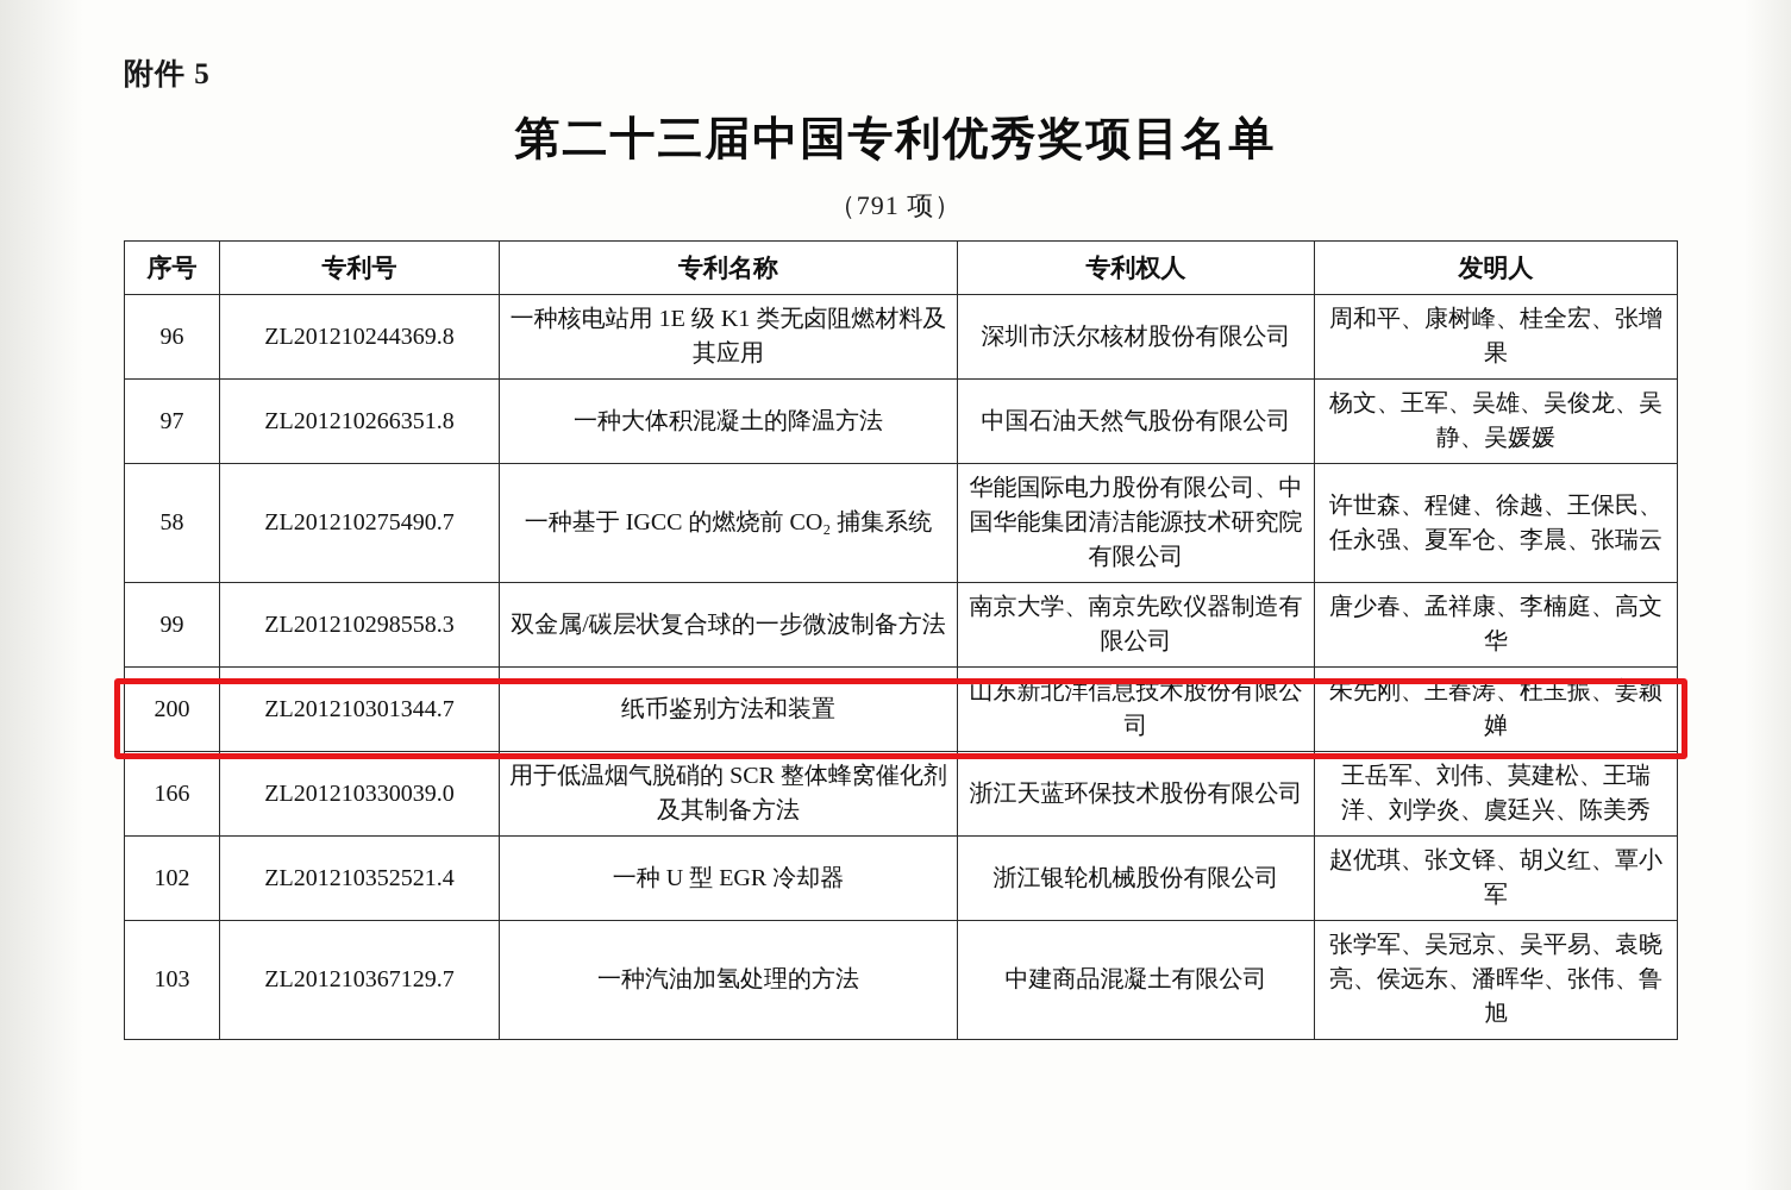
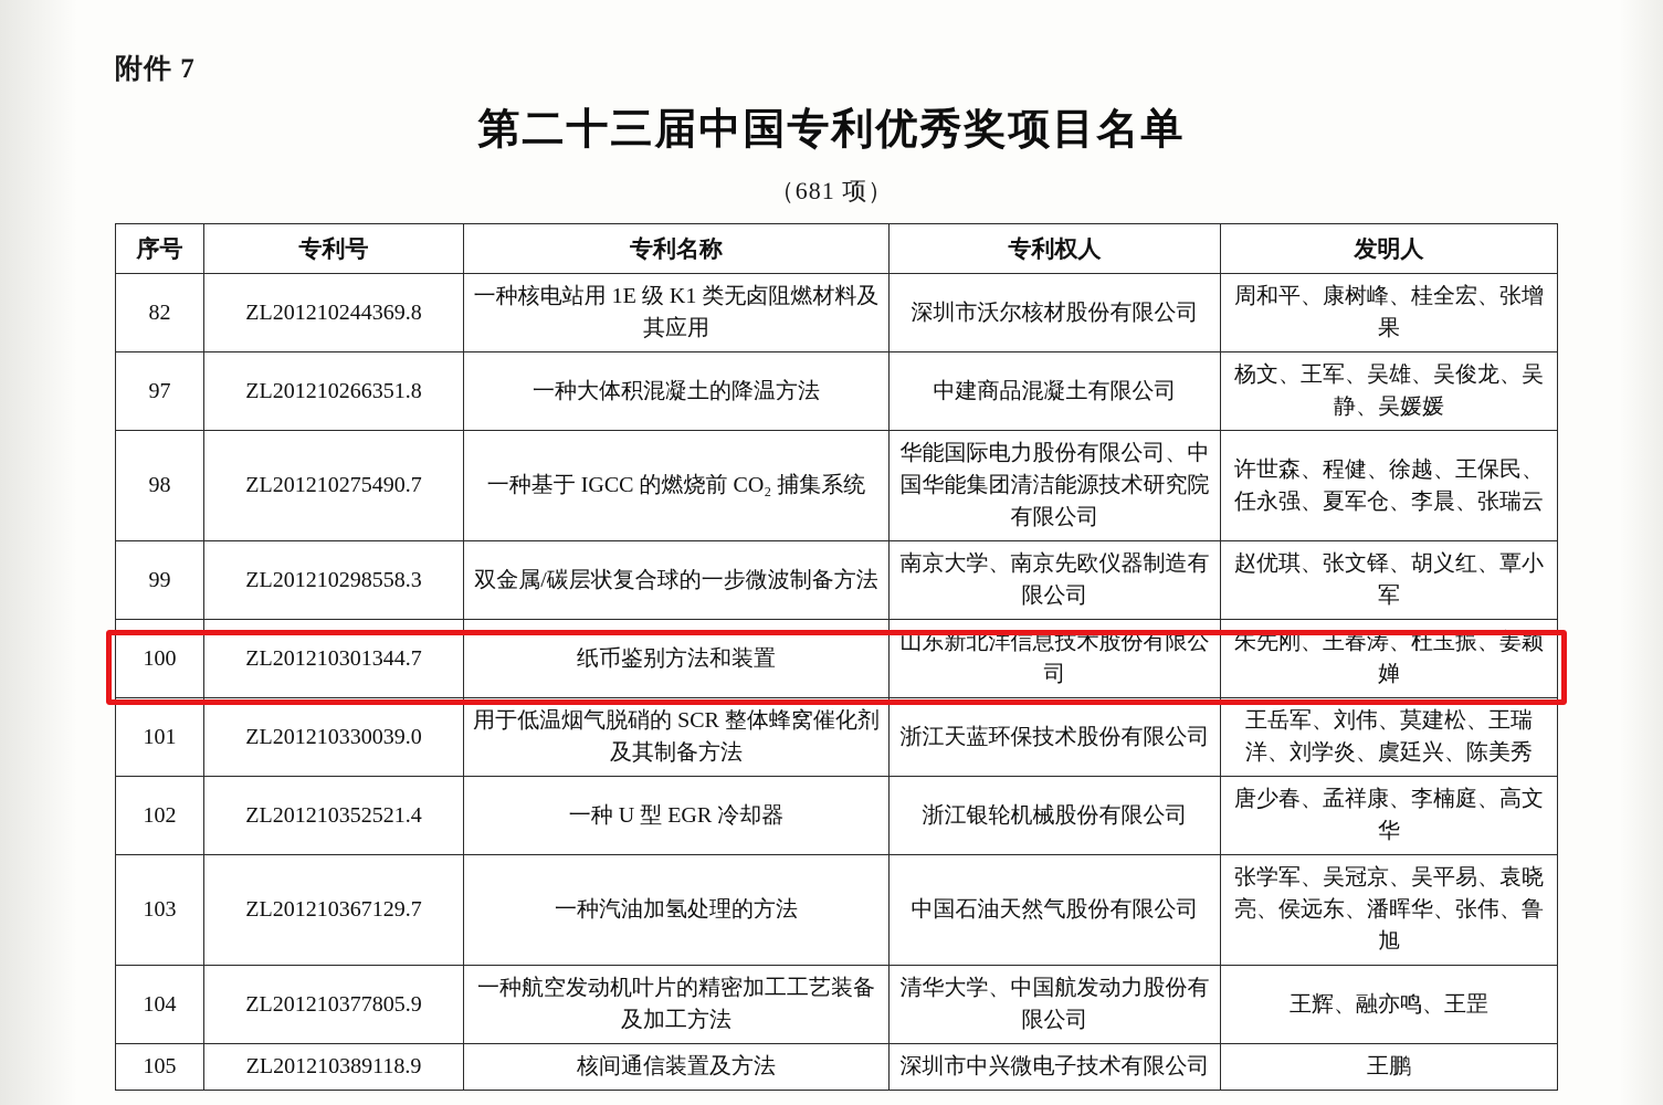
- 附件 5
+ 附件 7
  第二十三届中国专利优秀奖项目名单
- （791 项）
+ （681 项）
  序号	专利号	专利名称	专利权人	发明人
- 96	ZL201210244369.8	一种核电站用 1E 级 K1 类无卤阻燃材料及其应用	深圳市沃尔核材股份有限公司	周和平、康树峰、桂全宏、张增果
+ 82	ZL201210244369.8	一种核电站用 1E 级 K1 类无卤阻燃材料及其应用	深圳市沃尔核材股份有限公司	周和平、康树峰、桂全宏、张增果
- 97	ZL201210266351.8	一种大体积混凝土的降温方法	中国石油天然气股份有限公司	杨文、王军、吴雄、吴俊龙、吴静、吴媛媛
+ 97	ZL201210266351.8	一种大体积混凝土的降温方法	中建商品混凝土有限公司	杨文、王军、吴雄、吴俊龙、吴静、吴媛媛
- 58	ZL201210275490.7	一种基于 IGCC 的燃烧前 CO₂ 捕集系统	华能国际电力股份有限公司、中国华能集团清洁能源技术研究院有限公司	许世森、程健、徐越、王保民、任永强、夏军仓、李晨、张瑞云
+ 98	ZL201210275490.7	一种基于 IGCC 的燃烧前 CO₂ 捕集系统	华能国际电力股份有限公司、中国华能集团清洁能源技术研究院有限公司	许世森、程健、徐越、王保民、任永强、夏军仓、李晨、张瑞云
- 99	ZL201210298558.3	双金属/碳层状复合球的一步微波制备方法	南京大学、南京先欧仪器制造有限公司	唐少春、孟祥康、李楠庭、高文华
+ 99	ZL201210298558.3	双金属/碳层状复合球的一步微波制备方法	南京大学、南京先欧仪器制造有限公司	赵优琪、张文铎、胡义红、覃小军
- 200	ZL201210301344.7	纸币鉴别方法和装置	山东新北洋信息技术股份有限公司	朱先刚、王春涛、杜玉振、姜颖婵
+ 100	ZL201210301344.7	纸币鉴别方法和装置	山东新北洋信息技术股份有限公司	朱先刚、王春涛、杜玉振、姜颖婵
- 166	ZL201210330039.0	用于低温烟气脱硝的 SCR 整体蜂窝催化剂及其制备方法	浙江天蓝环保技术股份有限公司	王岳军、刘伟、莫建松、王瑞洋、刘学炎、虞廷兴、陈美秀
+ 101	ZL201210330039.0	用于低温烟气脱硝的 SCR 整体蜂窝催化剂及其制备方法	浙江天蓝环保技术股份有限公司	王岳军、刘伟、莫建松、王瑞洋、刘学炎、虞廷兴、陈美秀
- 102	ZL201210352521.4	一种 U 型 EGR 冷却器	浙江银轮机械股份有限公司	赵优琪、张文铎、胡义红、覃小军
+ 102	ZL201210352521.4	一种 U 型 EGR 冷却器	浙江银轮机械股份有限公司	唐少春、孟祥康、李楠庭、高文华
- 103	ZL201210367129.7	一种汽油加氢处理的方法	中建商品混凝土有限公司	张学军、吴冠京、吴平易、袁晓亮、侯远东、潘晖华、张伟、鲁旭
+ 103	ZL201210367129.7	一种汽油加氢处理的方法	中国石油天然气股份有限公司	张学军、吴冠京、吴平易、袁晓亮、侯远东、潘晖华、张伟、鲁旭
+ 104	ZL201210377805.9	一种航空发动机叶片的精密加工工艺装备及加工方法	清华大学、中国航发动力股份有限公司	王辉、融亦鸣、王罡
+ 105	ZL201210389118.9	核间通信装置及方法	深圳市中兴微电子技术有限公司	王鹏
